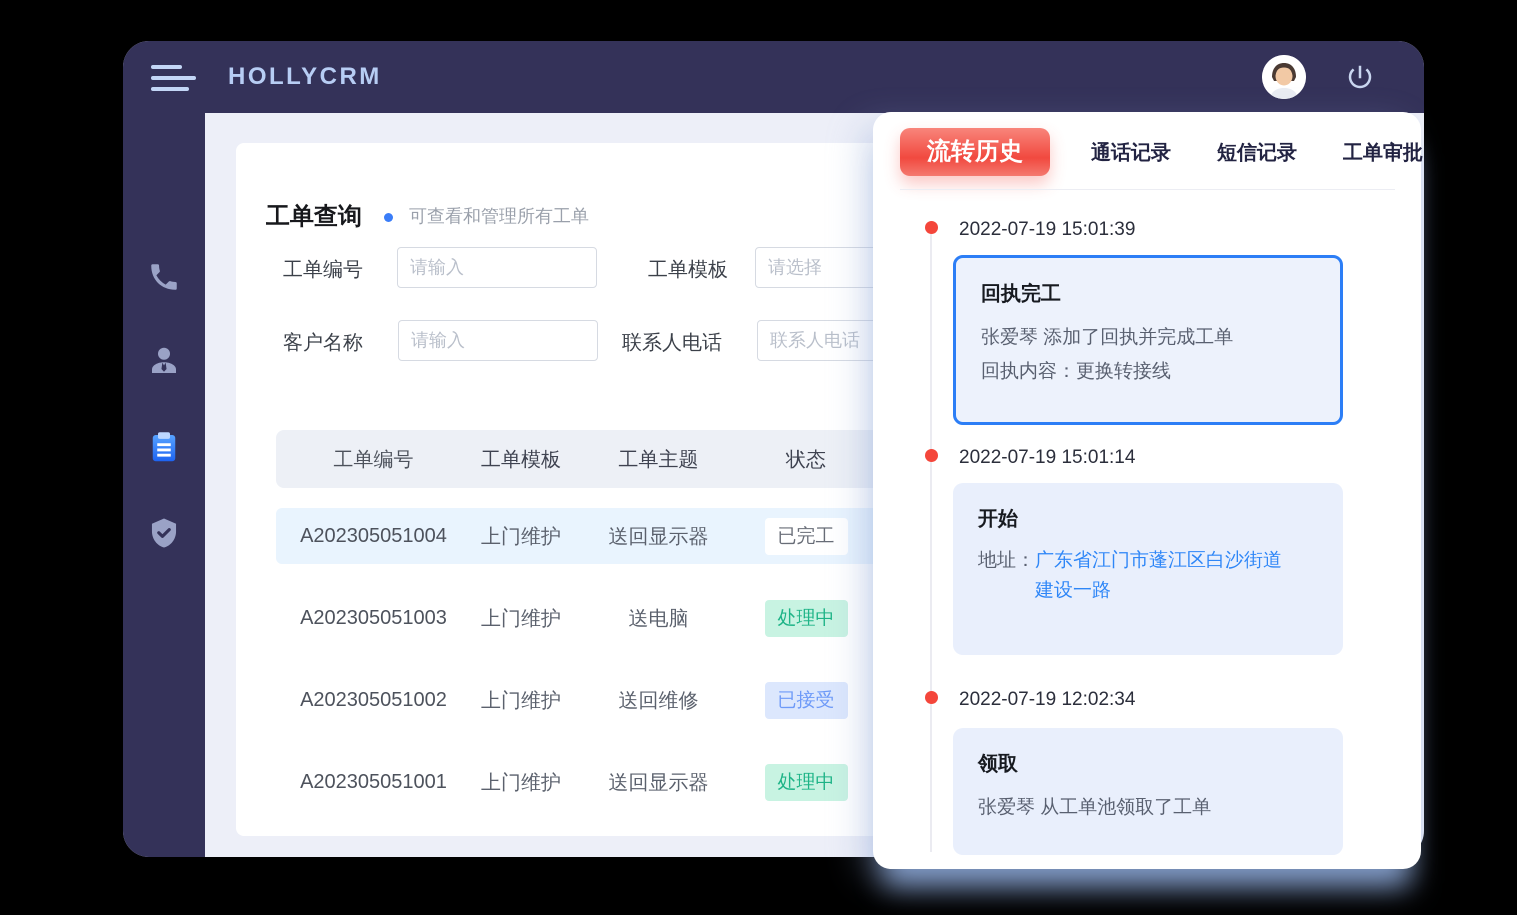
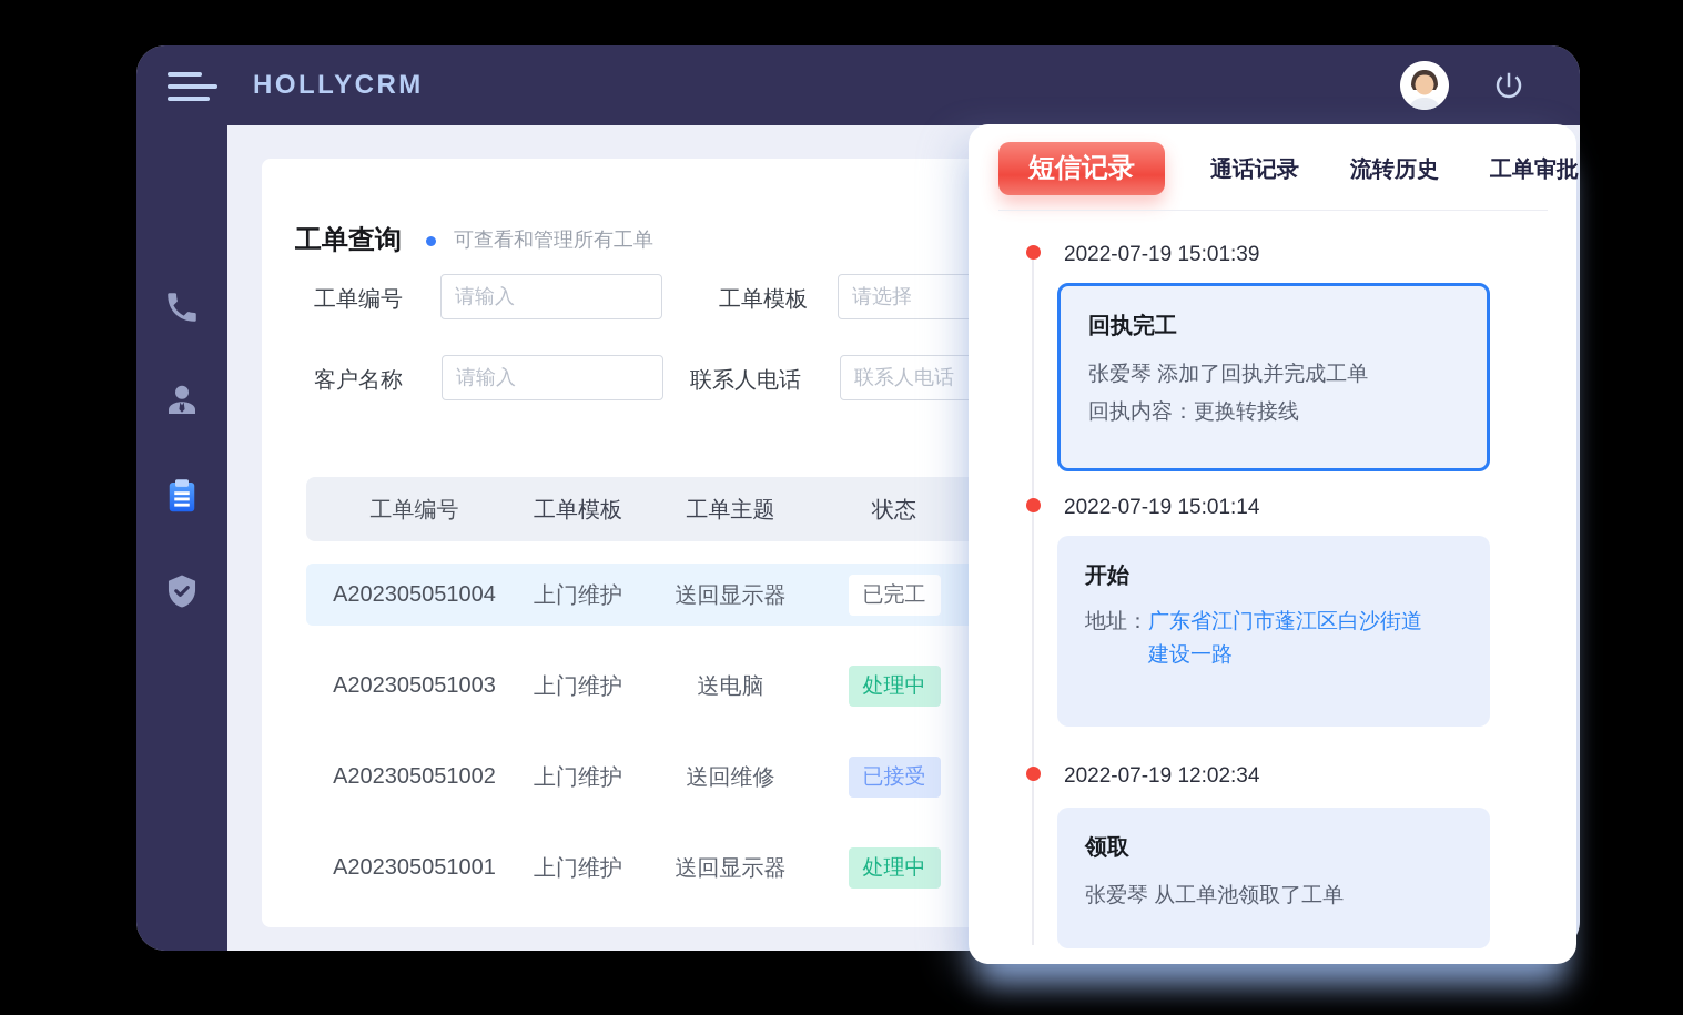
  HOLLYCRM
  工单查询
  可查看和管理所有工单
  工单编号
  请输入
  工单模板
  请选择
  客户名称
  请输入
  联系人电话
  联系人电话
  工单编号
  工单模板
  工单主题
  状态
  A202305051004
  上门维护
  送回显示器
  已完工
  A202305051003
  上门维护
  送电脑
  处理中
  A202305051002
  上门维护
  送回维修
  已接受
  A202305051001
  上门维护
  送回显示器
  处理中
- 流转历史
+ 短信记录
  通话记录
- 短信记录
+ 流转历史
  工单审批
  2022-07-19 15:01:39
  回执完工
  张爱琴 添加了回执并完成工单
  回执内容：更换转接线
  2022-07-19 15:01:14
  开始
  地址：
  广东省江门市蓬江区白沙街道建设一路
  2022-07-19 12:02:34
  领取
  张爱琴 从工单池领取了工单
